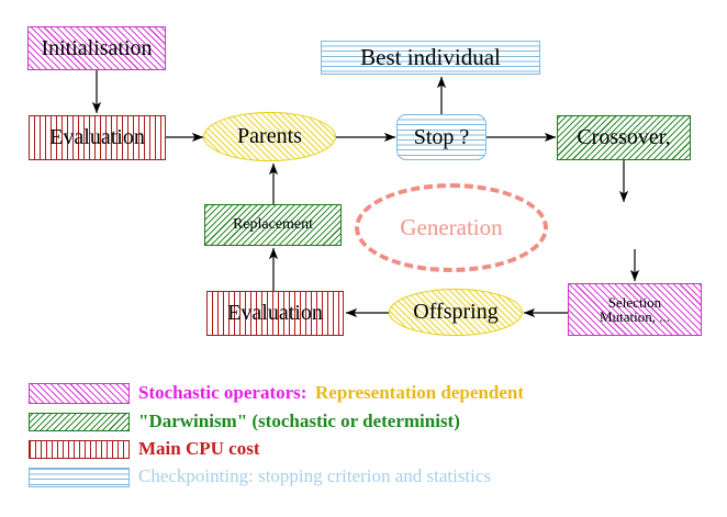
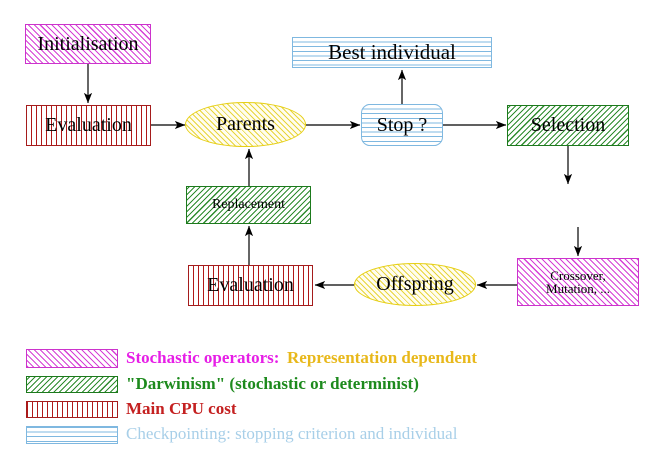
  Initialisation
  Evaluation
  Parents
  Best individual
  Stop ?
- Crossover,
+ Selection
  Replacement
  Evaluation
  Offspring
- Selection
+ Crossover,
  Mutation, ...
- Generation
  Stochastic operators:
  Representation dependent
  "Darwinism" (stochastic or determinist)
  Main CPU cost
- Checkpointing: stopping criterion and statistics
+ Checkpointing: stopping criterion and individual
